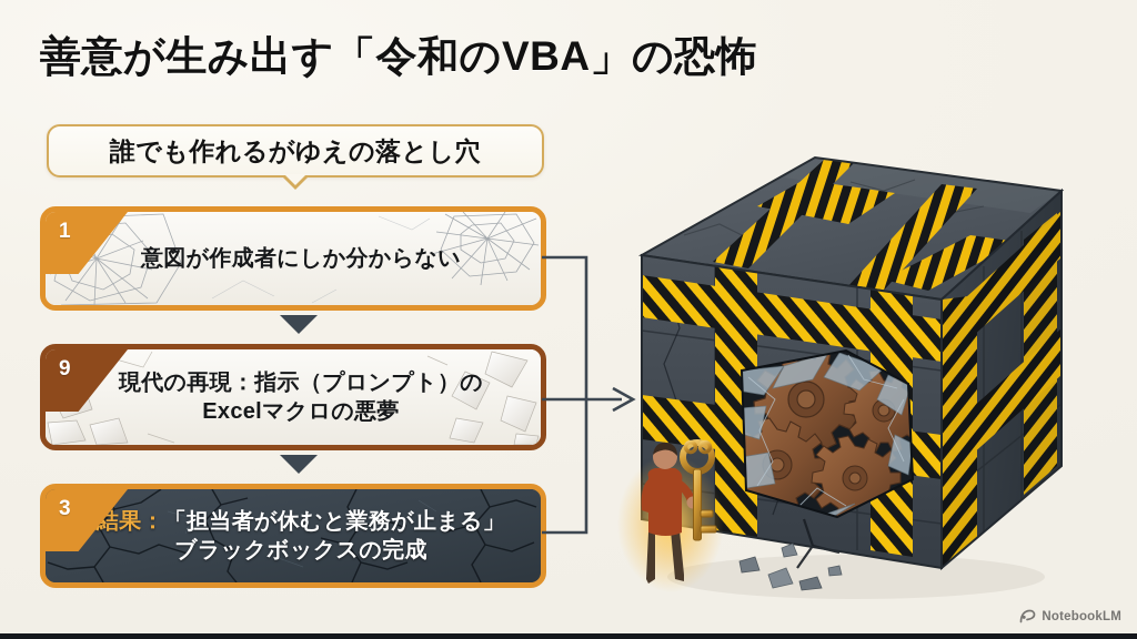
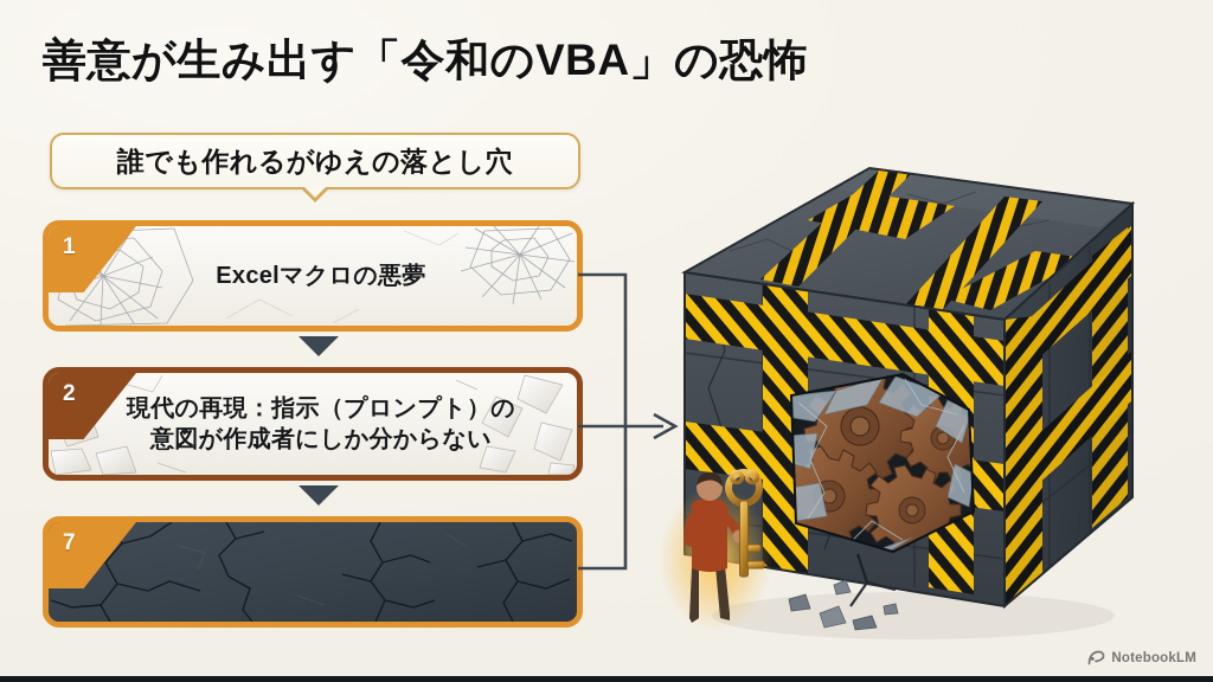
  善意が生み出す「令和のVBA」の恐怖
  誰でも作れるがゆえの落とし穴
  1
- 意図が作成者にしか分からない
+ Excelマクロの悪夢
- 9
+ 2
  現代の再現：指示（プロンプト）の
- Excelマクロの悪夢
+ 意図が作成者にしか分からない
- 3
+ 7
- 結果：「担当者が休むと業務が止まる」
- ブラックボックスの完成
  NotebookLM
